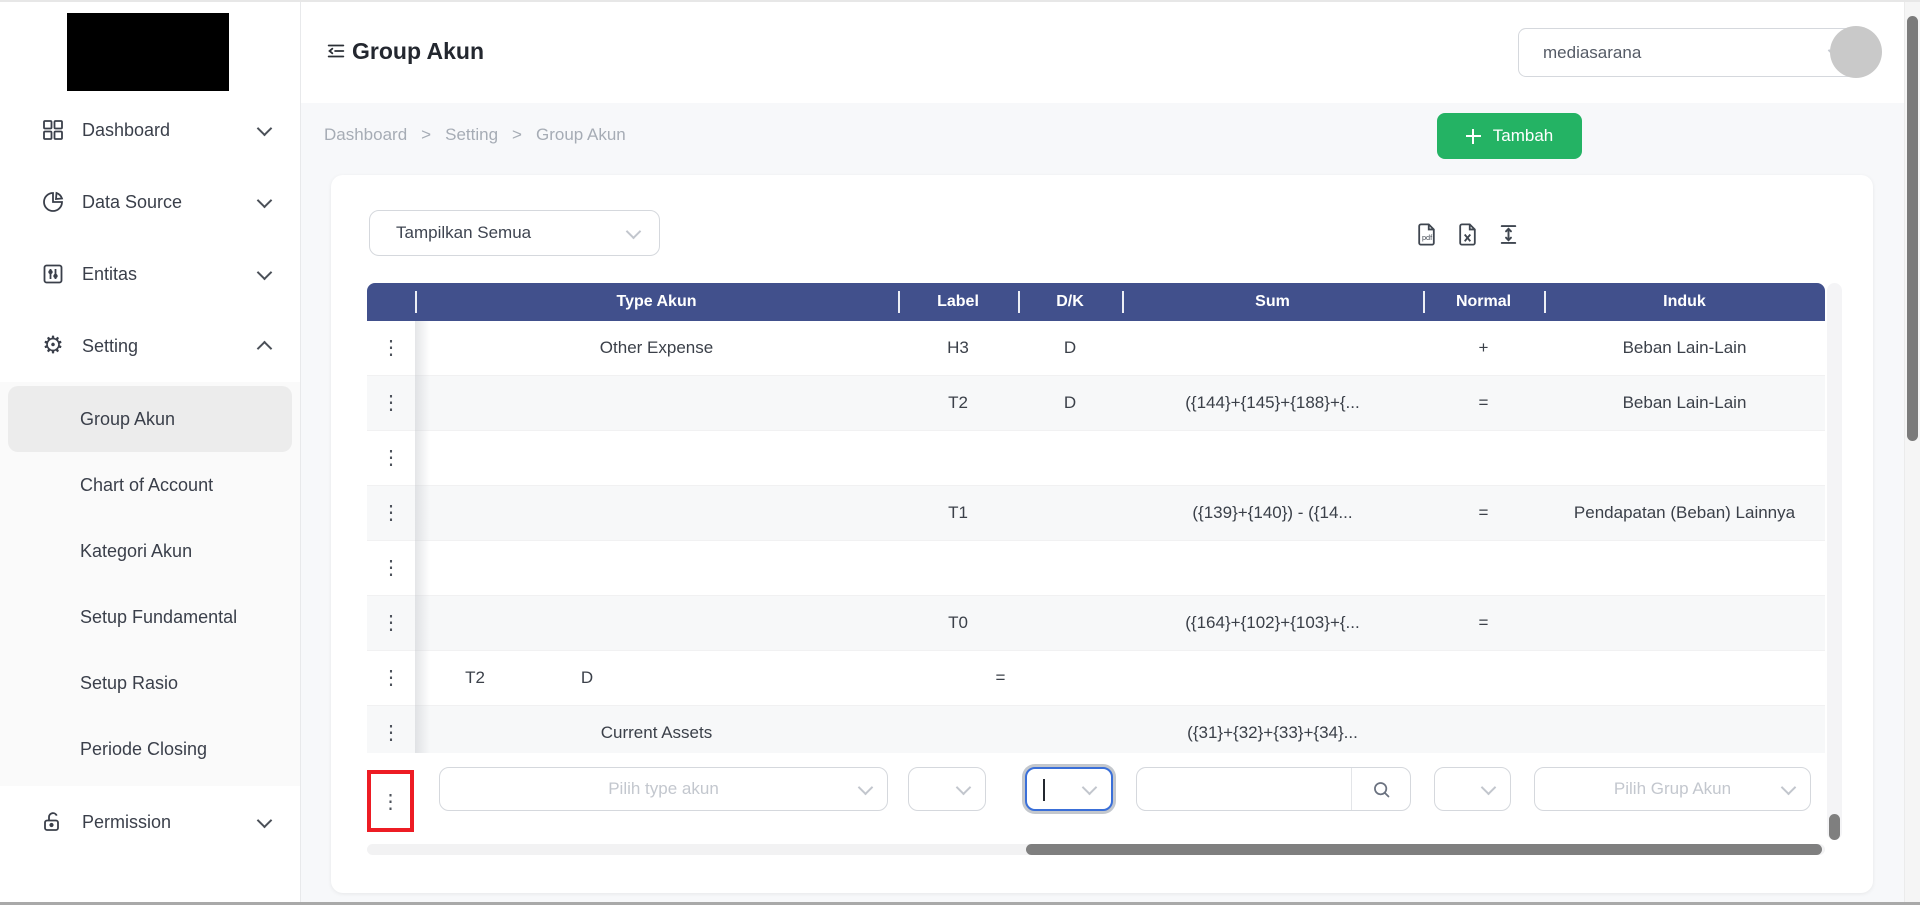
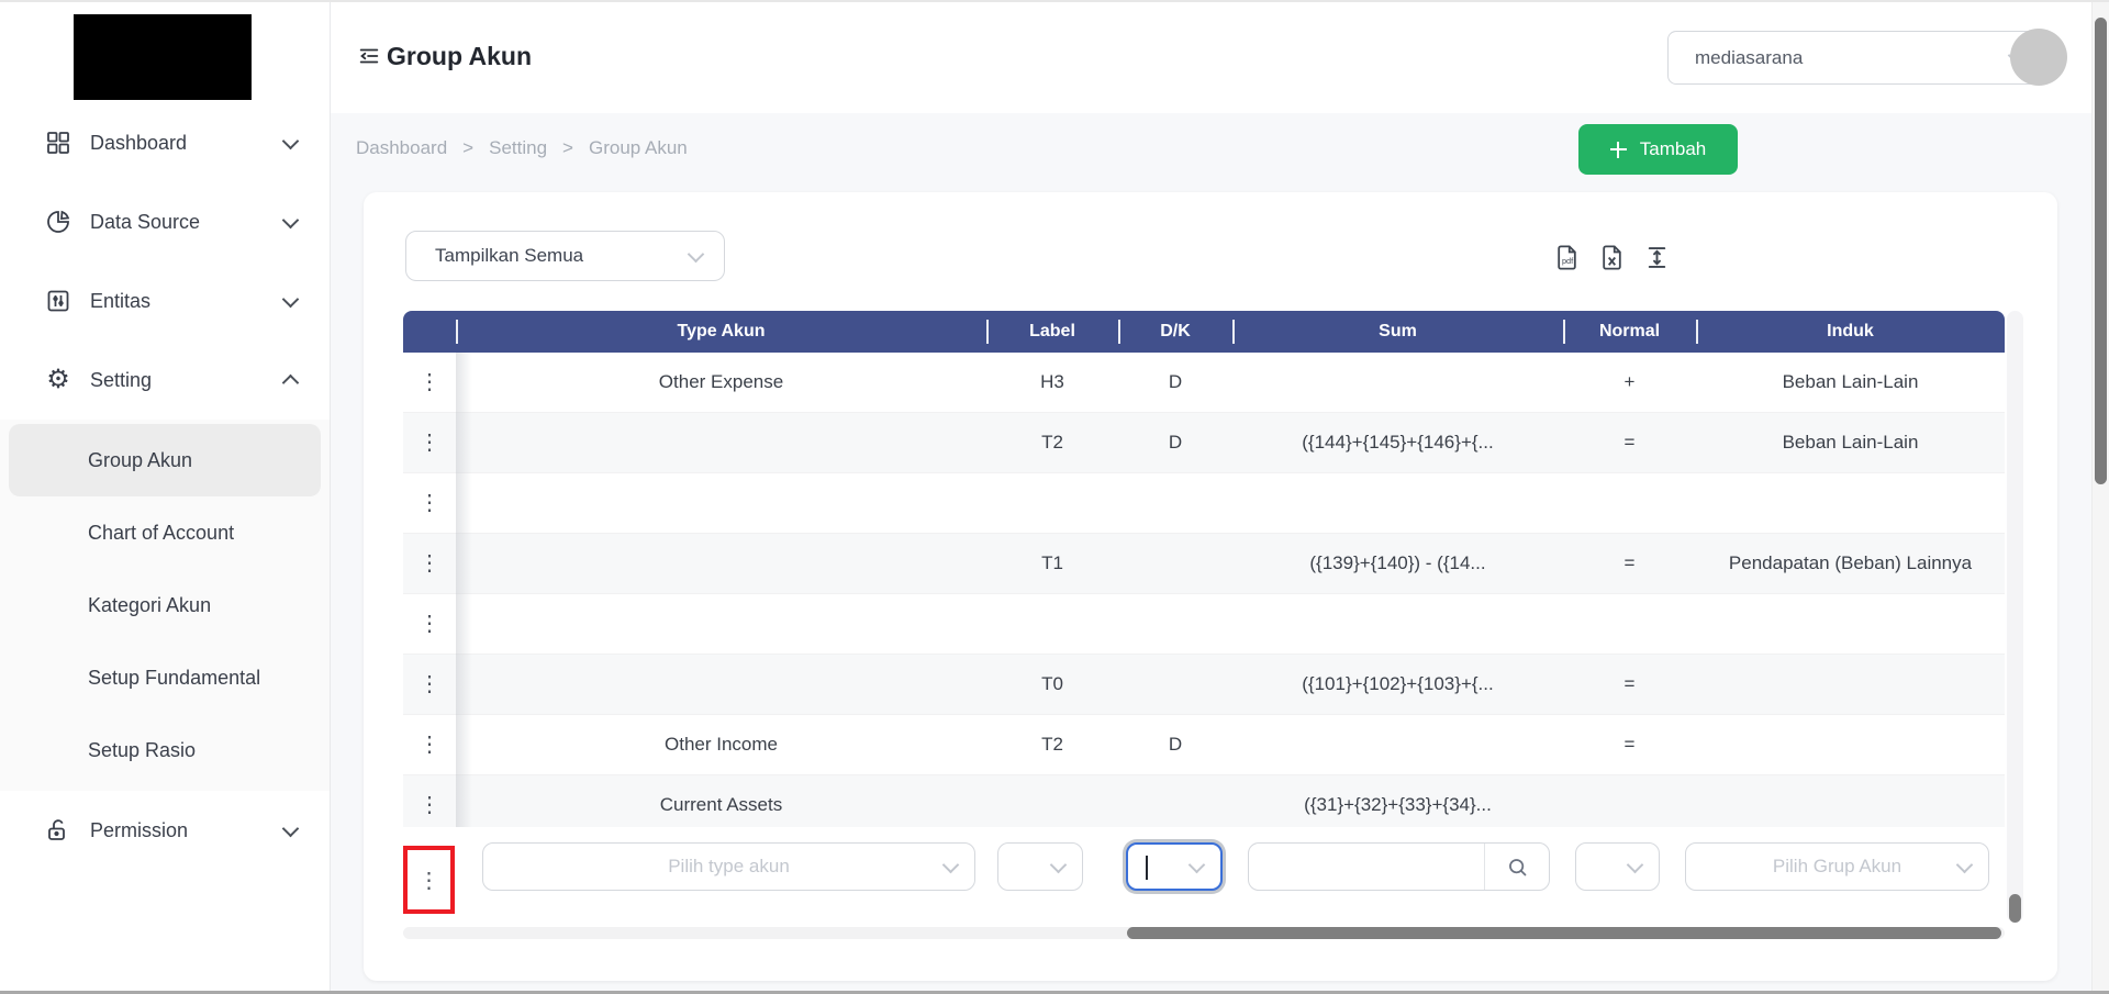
  Dashboard
  Data Source
  Entitas
  ⚙
  Setting
  Group Akun
  Chart of Account
  Kategori Akun
  Setup Fundamental
  Setup Rasio
- Periode Closing
  Permission
  Group Akun
  mediasarana
  Dashboard
  >
  Setting
  >
  Group Akun
  Tambah
  Tampilkan Semua
  pdf
  Type Akun
  Label
  D/K
  Sum
  Normal
  Induk
  ⋮
  Other Expense
  H3
  D
  +
  Beban Lain-Lain
  ⋮
  T2
  D
- ({144}+{145}+{188}+{...
+ ({144}+{145}+{146}+{...
  =
  Beban Lain-Lain
  ⋮
  ⋮
  T1
  ({139}+{140}) - ({14...
  =
  Pendapatan (Beban) Lainnya
  ⋮
  ⋮
  T0
- ({164}+{102}+{103}+{...
+ ({101}+{102}+{103}+{...
  =
  ⋮
+ Other Income
  T2
  D
  =
  ⋮
  Current Assets
  ({31}+{32}+{33}+{34}...
  ⋮
  Pilih type akun
  Pilih Grup Akun
